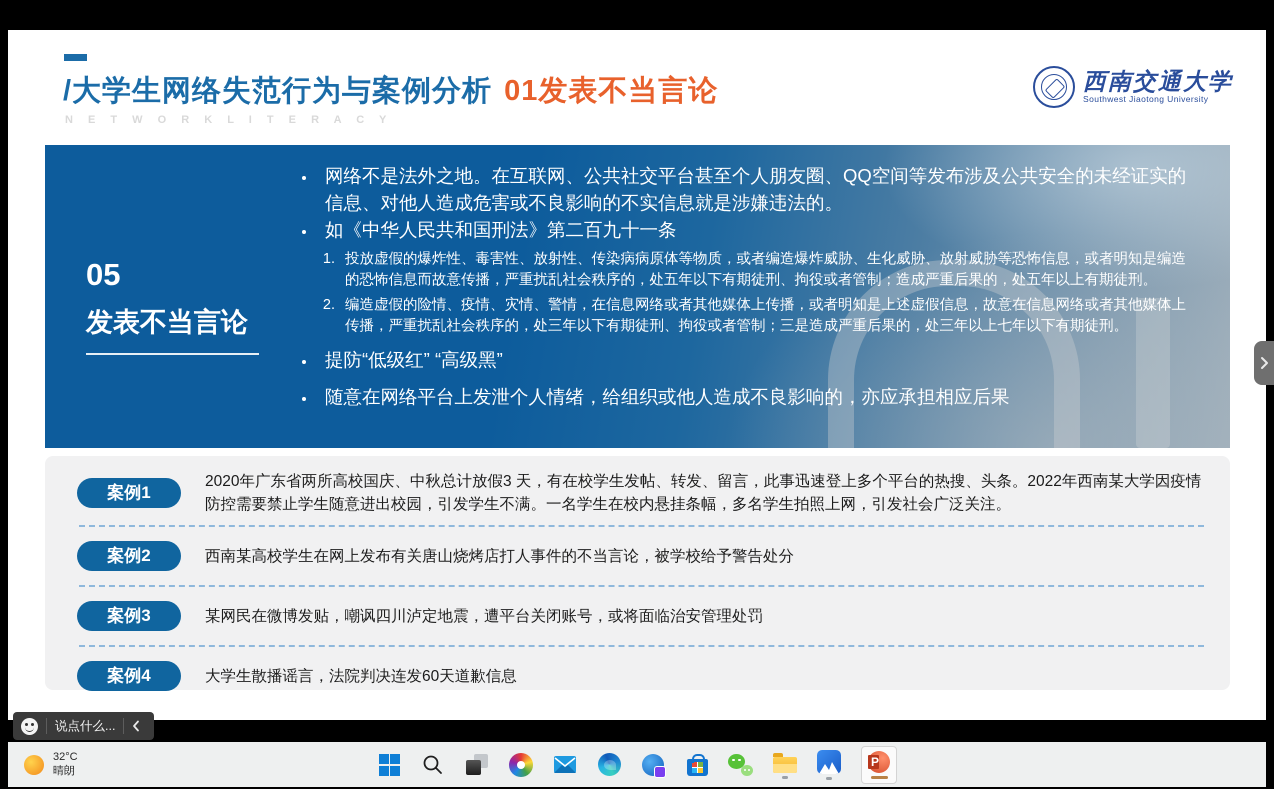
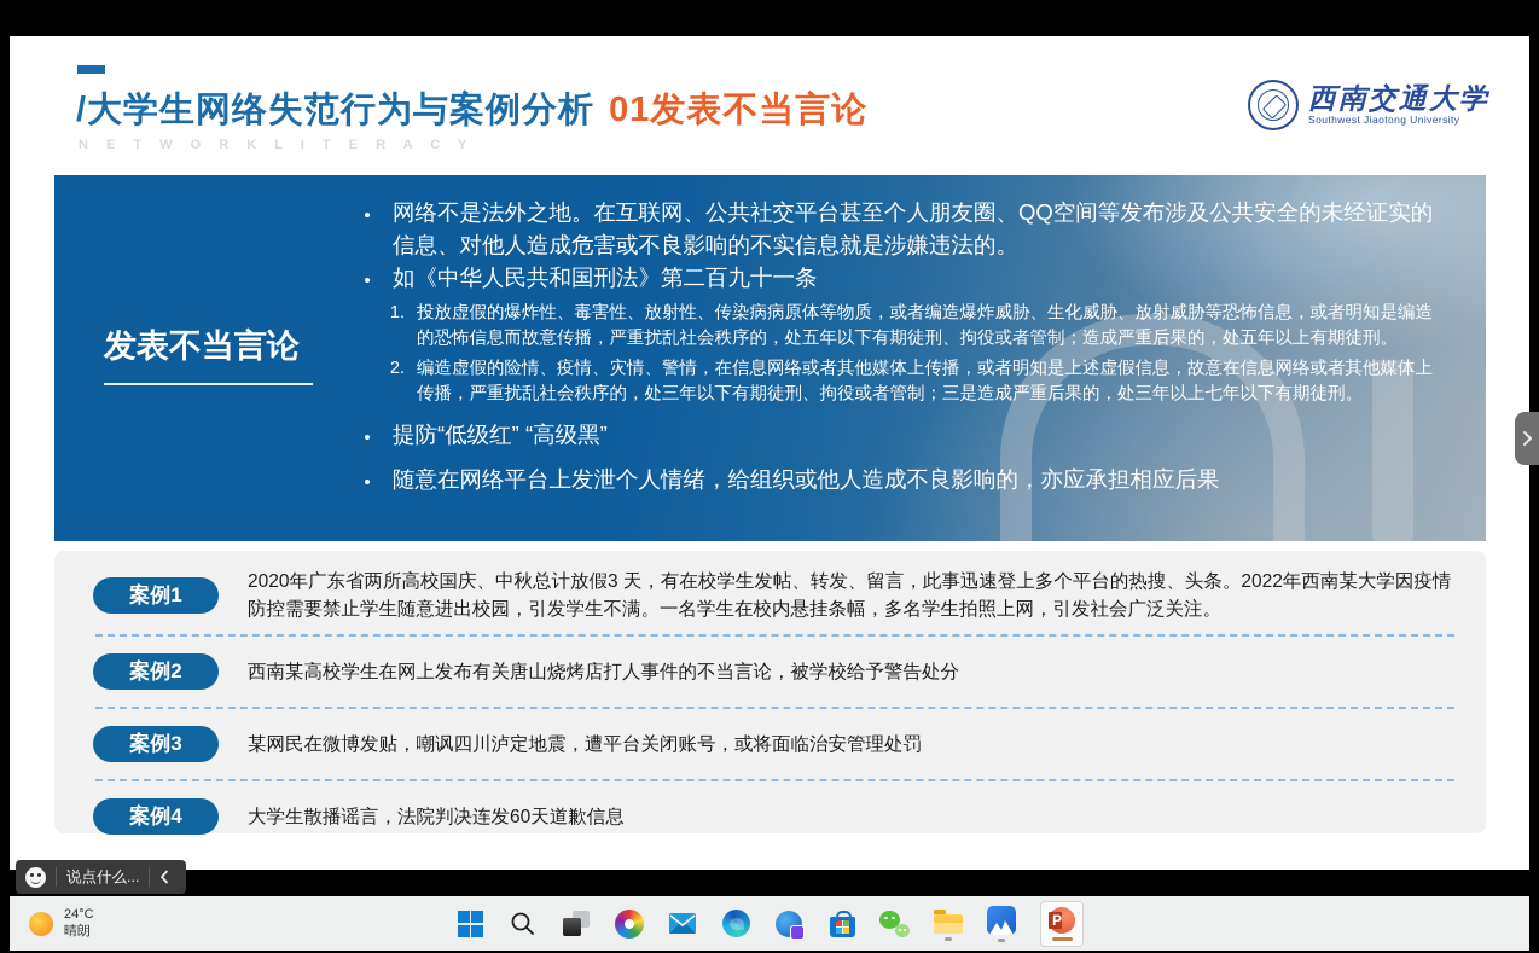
  /大学生网络失范行为与案例分析
  01发表不当言论
  N E T W O R K L I T E R A C Y
  西南交通大学
  Southwest Jiaotong University
- 05
  发表不当言论
  网络不是法外之地。在互联网、公共社交平台甚至个人朋友圈、QQ空间等发布涉及公共安全的未经证实的信息、对他人造成危害或不良影响的不实信息就是涉嫌违法的。
  如《中华人民共和国刑法》第二百九十一条
  投放虚假的爆炸性、毒害性、放射性、传染病病原体等物质，或者编造爆炸威胁、生化威胁、放射威胁等恐怖信息，或者明知是编造的恐怖信息而故意传播，严重扰乱社会秩序的，处五年以下有期徒刑、拘役或者管制；造成严重后果的，处五年以上有期徒刑。
  编造虚假的险情、疫情、灾情、警情，在信息网络或者其他媒体上传播，或者明知是上述虚假信息，故意在信息网络或者其他媒体上传播，严重扰乱社会秩序的，处三年以下有期徒刑、拘役或者管制；三是造成严重后果的，处三年以上七年以下有期徒刑。
  提防“低级红” “高级黑”
  随意在网络平台上发泄个人情绪，给组织或他人造成不良影响的，亦应承担相应后果
  案例1
  2020年广东省两所高校国庆、中秋总计放假3 天，有在校学生发帖、转发、留言，此事迅速登上多个平台的热搜、头条。2022年西南某大学因疫情防控需要禁止学生随意进出校园，引发学生不满。一名学生在校内悬挂条幅，多名学生拍照上网，引发社会广泛关注。
  案例2
  西南某高校学生在网上发布有关唐山烧烤店打人事件的不当言论，被学校给予警告处分
  案例3
  某网民在微博发贴，嘲讽四川泸定地震，遭平台关闭账号，或将面临治安管理处罚
  案例4
  大学生散播谣言，法院判决连发60天道歉信息
  说点什么...
- 32°C
+ 24°C
  晴朗
  P
